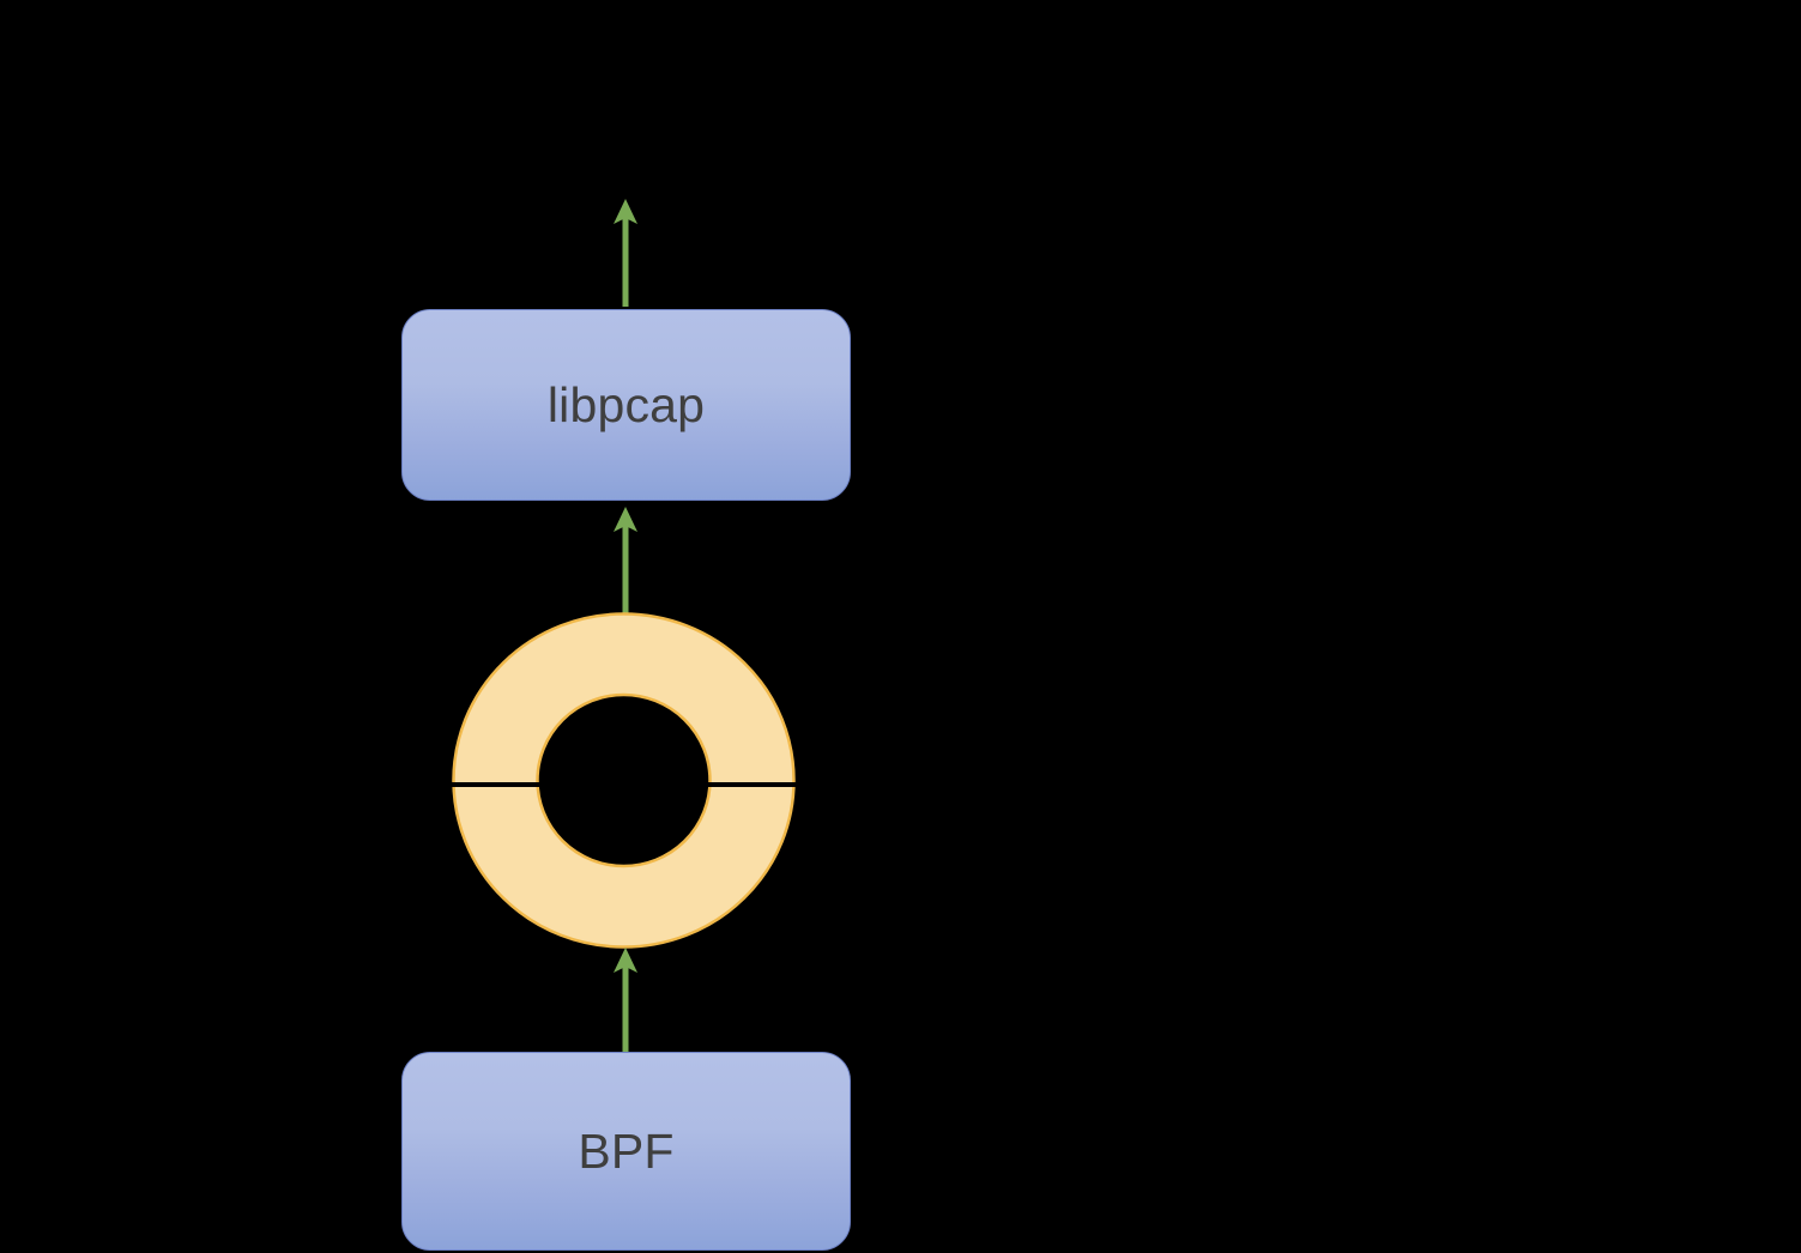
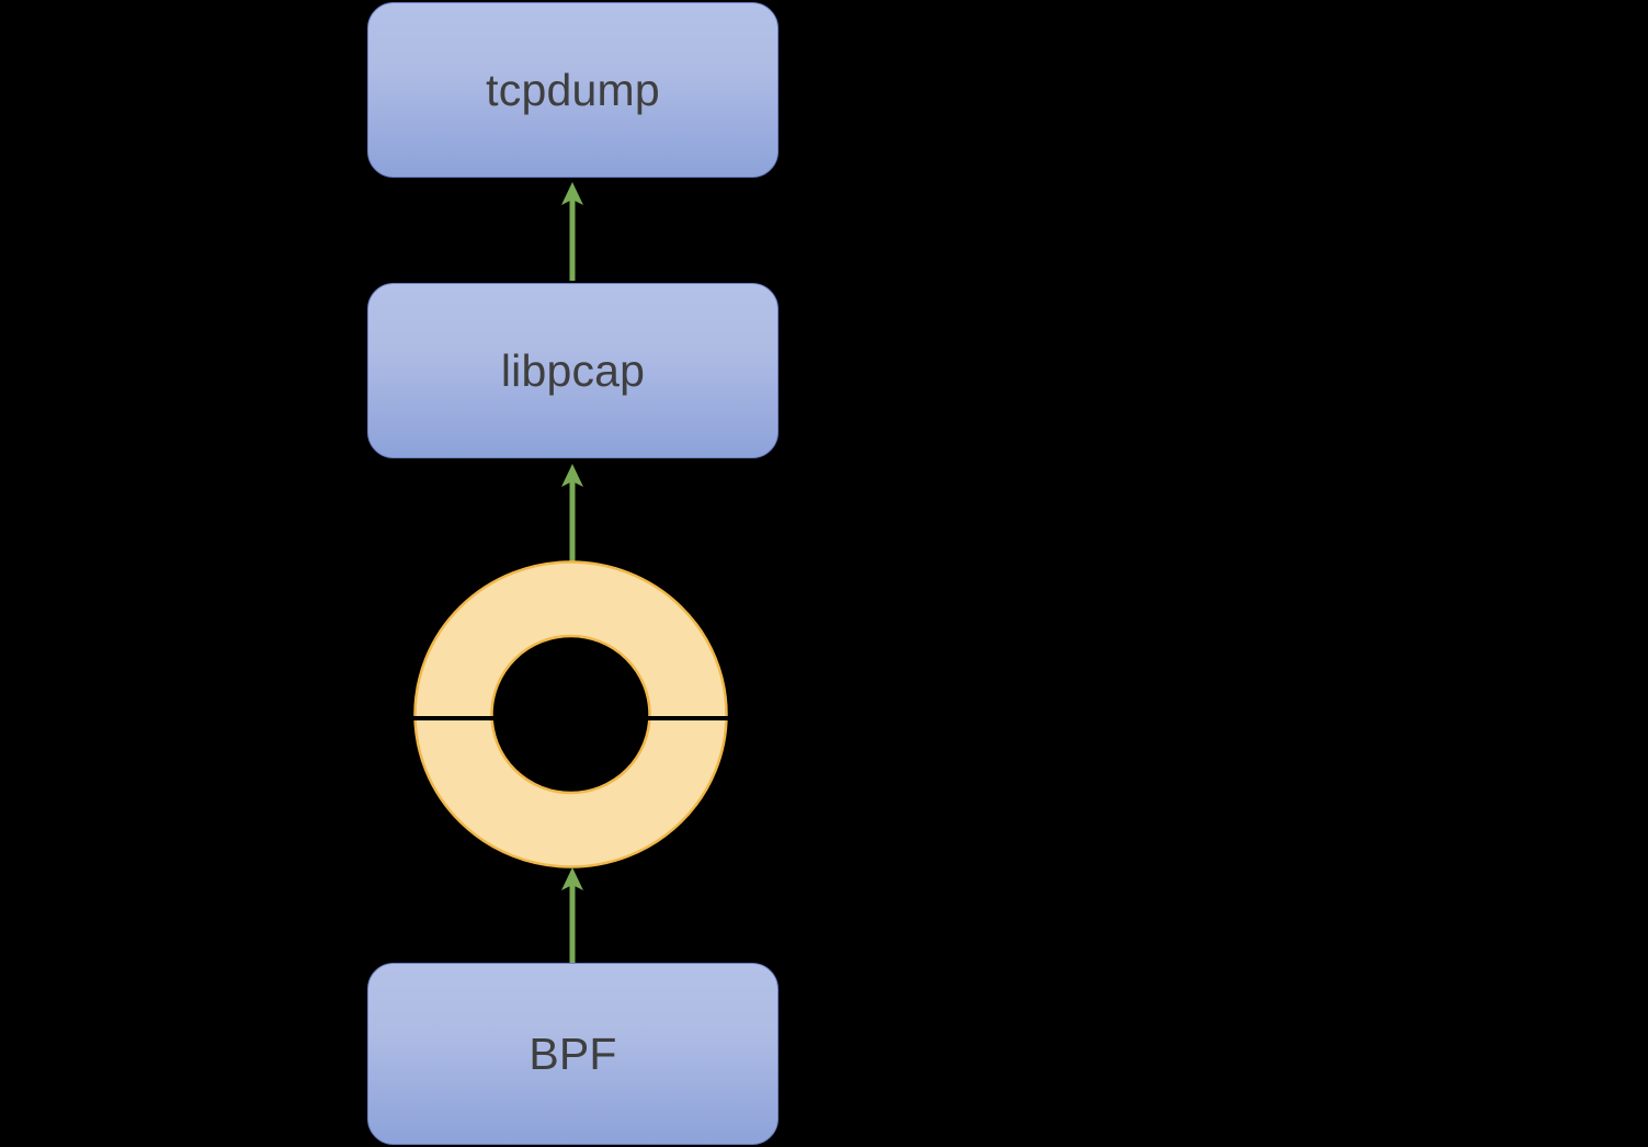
+ tcpdump
  libpcap
  BPF
